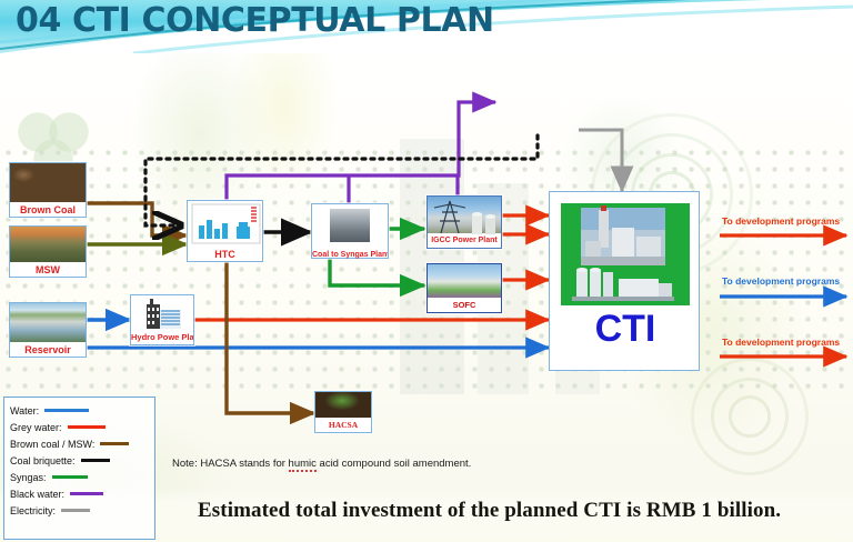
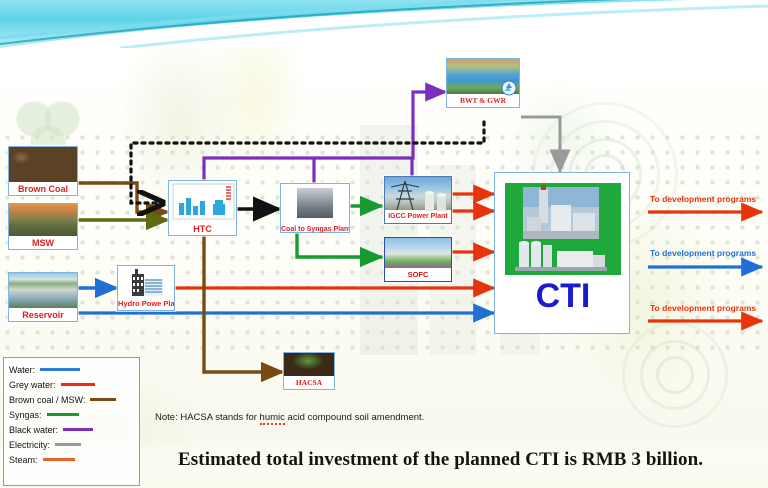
- 04 CTI CONCEPTUAL PLAN
  Brown Coal
  MSW
  Reservoir
  Hydro Powe Pla
  HTC
  SOFC
+ BWT & GWR
  HACSA
  CTI
  To development programs
  To development programs
  To development programs
  Water:
  Grey water:
  Brown coal / MSW:
- Coal briquette:
  Syngas:
  Black water:
  Electricity:
+ Steam:
  Note: HACSA stands for humic acid compound soil amendment.
- Estimated total investment of the planned CTI is RMB 1 billion.
+ Estimated total investment of the planned CTI is RMB 3 billion.
